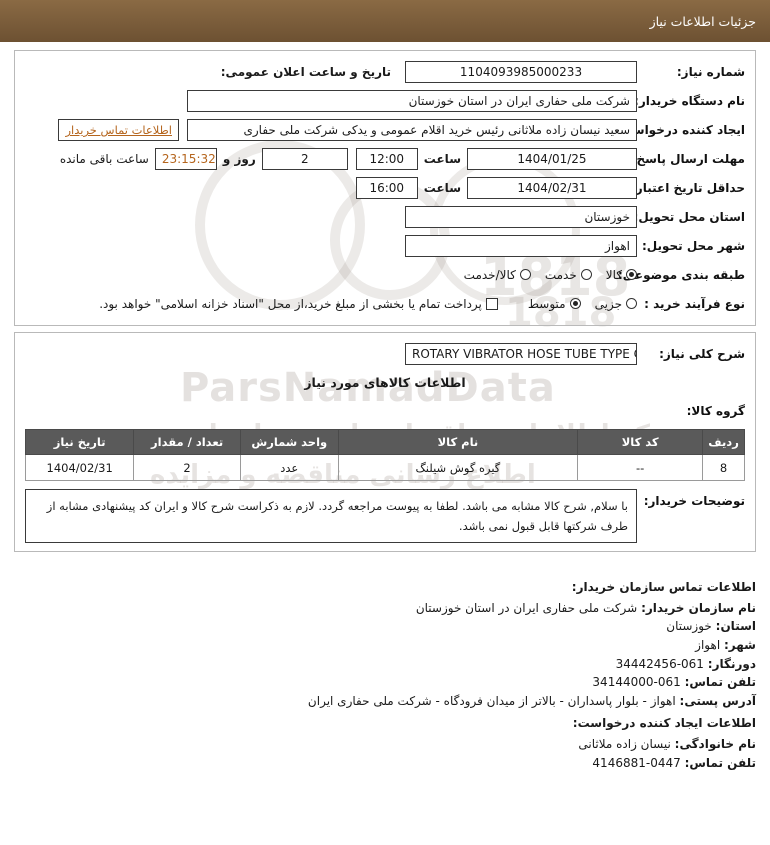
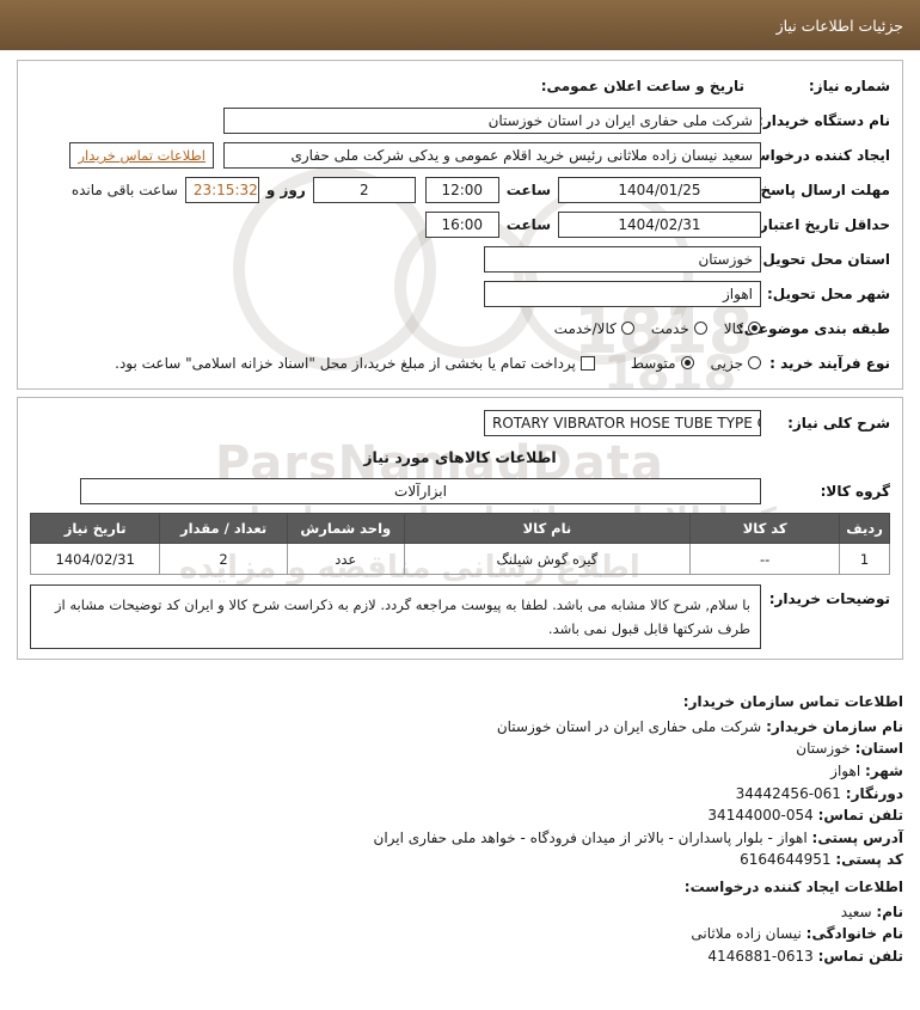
  جزئیات اطلاعات نیاز
  1818
  1818
  ParsNamadData
  اطلاع رسانی مناقصه و مزایده
  شماره نیاز:
- 1104093985000233
  تاریخ و ساعت اعلان عمومی:
  نام دستگاه خریدار
  شرکت ملی حفاری ایران در استان خوزستان
  ایجاد کننده درخواس
  سعید نیسان زاده ملاثانی رئیس خرید اقلام عمومی و یدکی شرکت ملی حفاری
  اطلاعات تماس خریدار
  1404/01/25
  ساعت
  12:00
  2
  روز و
  23:15:32
  ساعت باقی مانده
  1404/02/31
  ساعت
  16:00
  استان محل تحویل
  خوزستان
  شهر محل تحویل:
  اهواز
  طبقه بندی موضوع:
  کالا
  خدمت
  کالا/خدمت
  نوع فرآیند خرید :
  جزیی
  متوسط
- پرداخت تمام یا بخشی از مبلغ خرید،از محل "اسناد خزانه اسلامی" خواهد بود.
+ پرداخت تمام یا بخشی از مبلغ خرید،از محل "اسناد خزانه اسلامی" ساعت بود.
  شرح کلی نیاز:
  ROTARY VIBRATOR HOSE TUBE TYPE
  اطلاعات کالاهای مورد نیاز
  گروه کالا:
+ ابزارآلات
  ردیف	کد کالا	نام کالا	واحد شمارش	تعداد / مقدار	تاریخ نیاز
- 8	--	گیره گوش شیلنگ	عدد	2	1404/02/31
+ 1	--	گیره گوش شیلنگ	عدد	2	1404/02/31
  توضیحات خریدار:
- با سلام, شرح کالا مشابه می باشد. لطفا به پیوست مراجعه گردد. لازم به ذکراست شرح کالا و ایران کد پیشنهادی مشابه از طرف شرکتها قابل قبول نمی باشد.
+ با سلام, شرح کالا مشابه می باشد. لطفا به پیوست مراجعه گردد. لازم به ذکراست شرح کالا و ایران کد توضیحات مشابه از طرف شرکتها قابل قبول نمی باشد.
  اطلاعات تماس سازمان خریدار:
  نام سازمان خریدار: شرکت ملی حفاری ایران در استان خوزستان
  استان: خوزستان
  شهر: اهواز
  دورنگار: 34442456-061
- تلفن تماس: 34144000-061
+ تلفن تماس: 34144000-054
- آدرس پستی: اهواز - بلوار پاسداران - بالاتر از میدان فرودگاه - شرکت ملی حفاری ایران
+ آدرس پستی: اهواز - بلوار پاسداران - بالاتر از میدان فرودگاه - خواهد ملی حفاری ایران
+ کد پستی: 6164644951
  اطلاعات ایجاد کننده درخواست:
+ نام: سعید
  نام خانوادگی: نیسان زاده ملاثانی
- تلفن تماس: 4146881-0447
+ تلفن تماس: 4146881-0613
